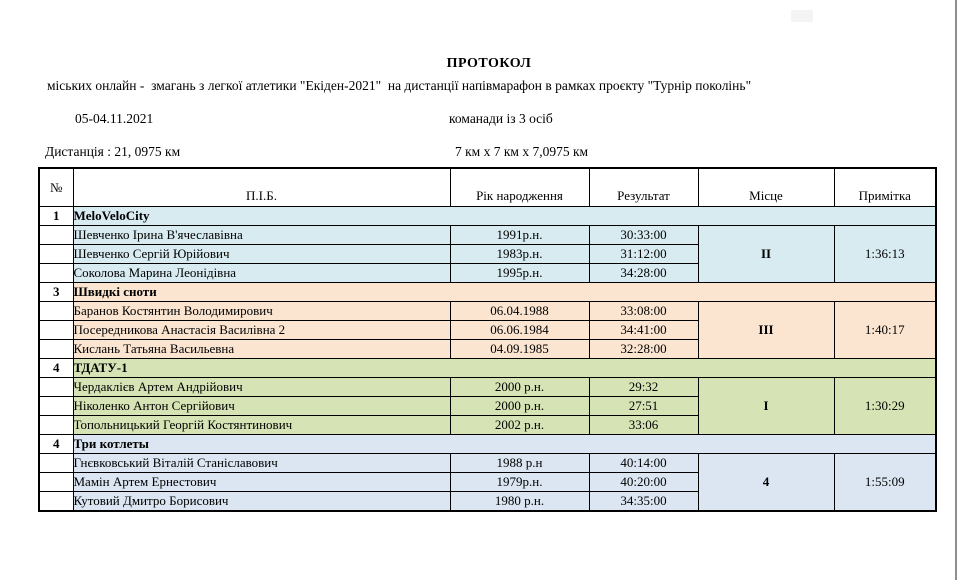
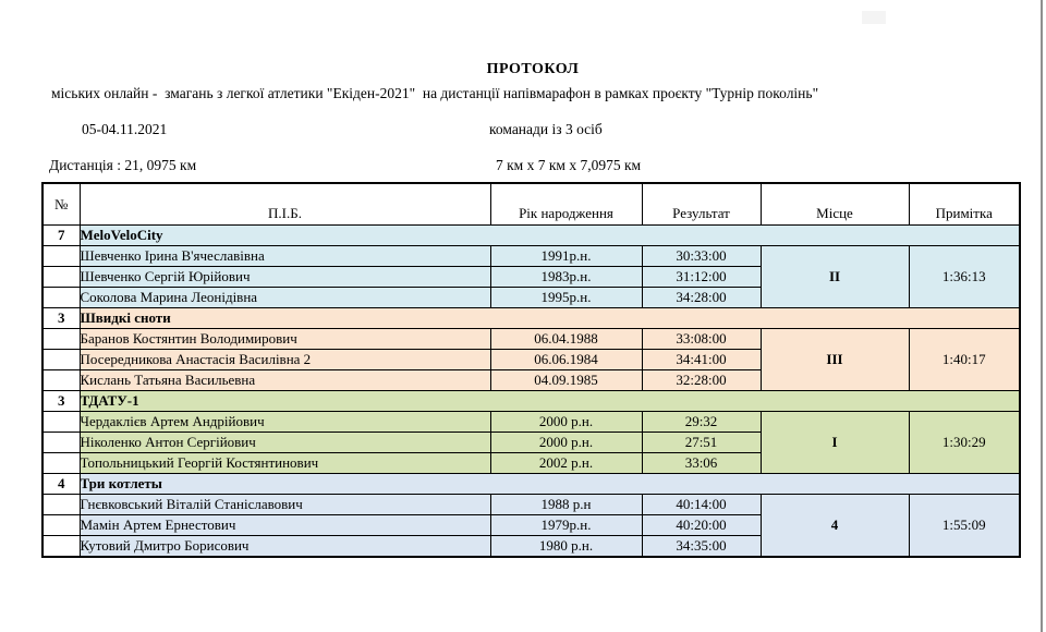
  ПРОТОКОЛ
  міських онлайн - змагань з легкої атлетики "Екіден-2021" на дистанції напівмарафон в рамках проєкту "Турнір поколінь"
  05-04.11.2021
  команади із 3 осіб
  Дистанція : 21, 0975 км
  7 км х 7 км х 7,0975 км
  №	П.І.Б.	Рік народження	Результат	Місце	Примітка
- 1	MeloVeloCity
+ 7	MeloVeloCity
  	Шевченко Ірина В'ячеславівна	1991р.н.	30:33:00	II	1:36:13
  	Шевченко Сергій Юрійович	1983р.н.	31:12:00
  	Соколова Марина Леонідівна	1995р.н.	34:28:00
  3	Швидкі сноти
  	Баранов Костянтин Володимирович	06.04.1988	33:08:00	III	1:40:17
  	Посередникова Анастасія Василівна 2	06.06.1984	34:41:00
  	Кислань Татьяна Васильевна	04.09.1985	32:28:00
- 4	ТДАТУ-1
+ 3	ТДАТУ-1
  	Чердаклієв Артем Андрійович	2000 р.н.	29:32	I	1:30:29
  	Ніколенко Антон Сергійович	2000 р.н.	27:51
  	Топольницький Георгій Костянтинович	2002 р.н.	33:06
  4	Три котлеты
  	Гнєвковський Віталій Станіславович	1988 р.н	40:14:00	4	1:55:09
  	Мамін Артем Ернестович	1979р.н.	40:20:00
  	Кутовий Дмитро Борисович	1980 р.н.	34:35:00
